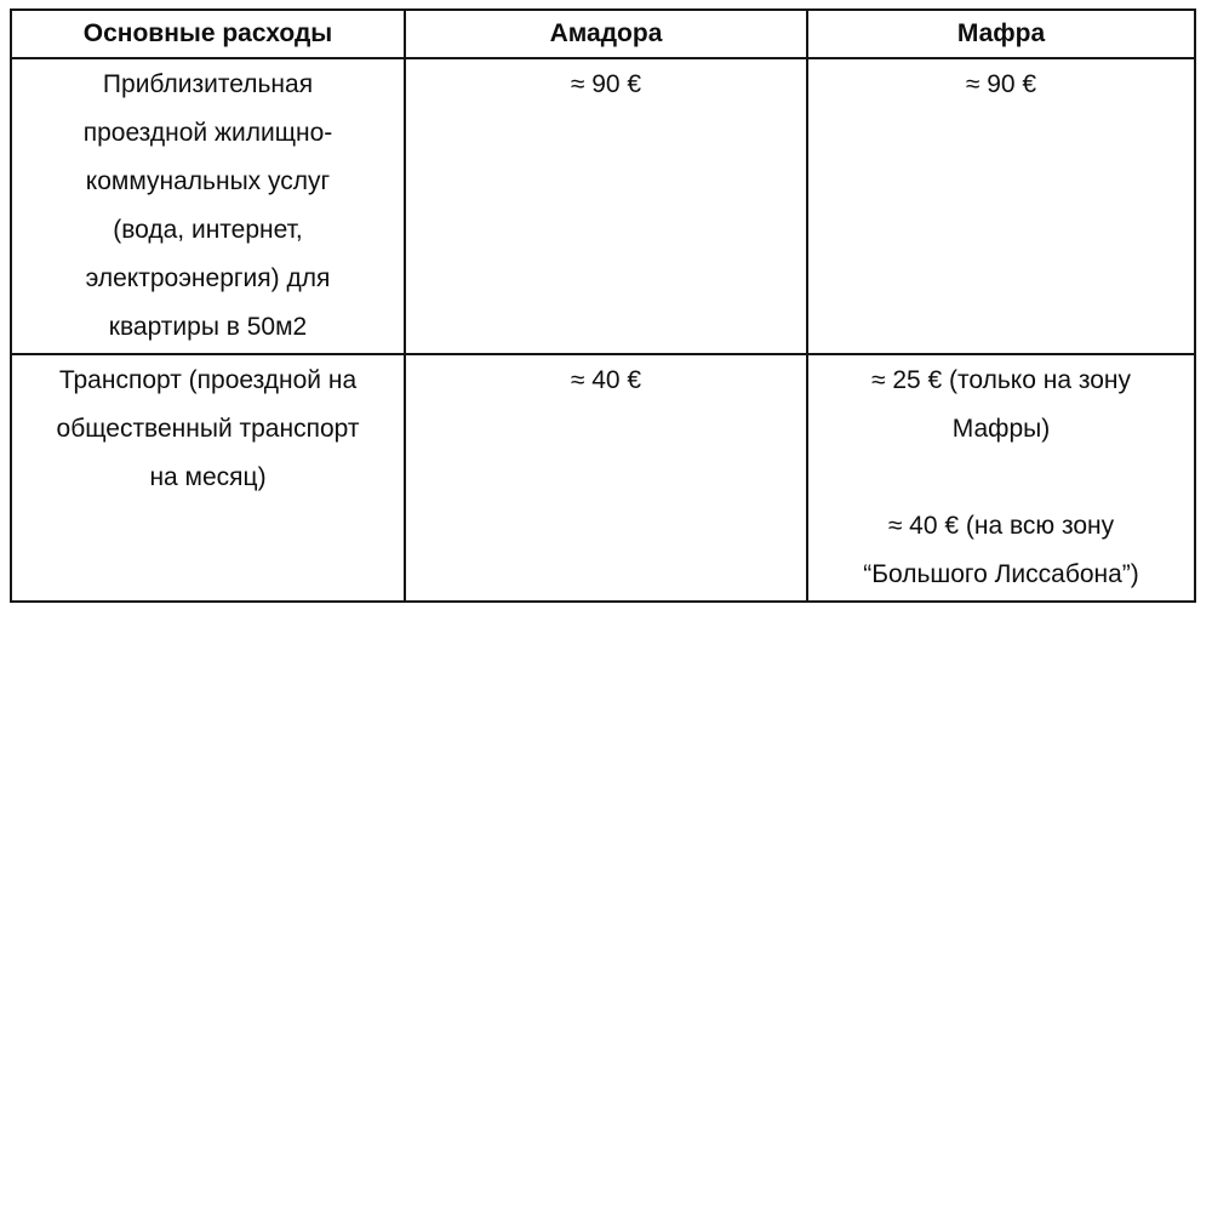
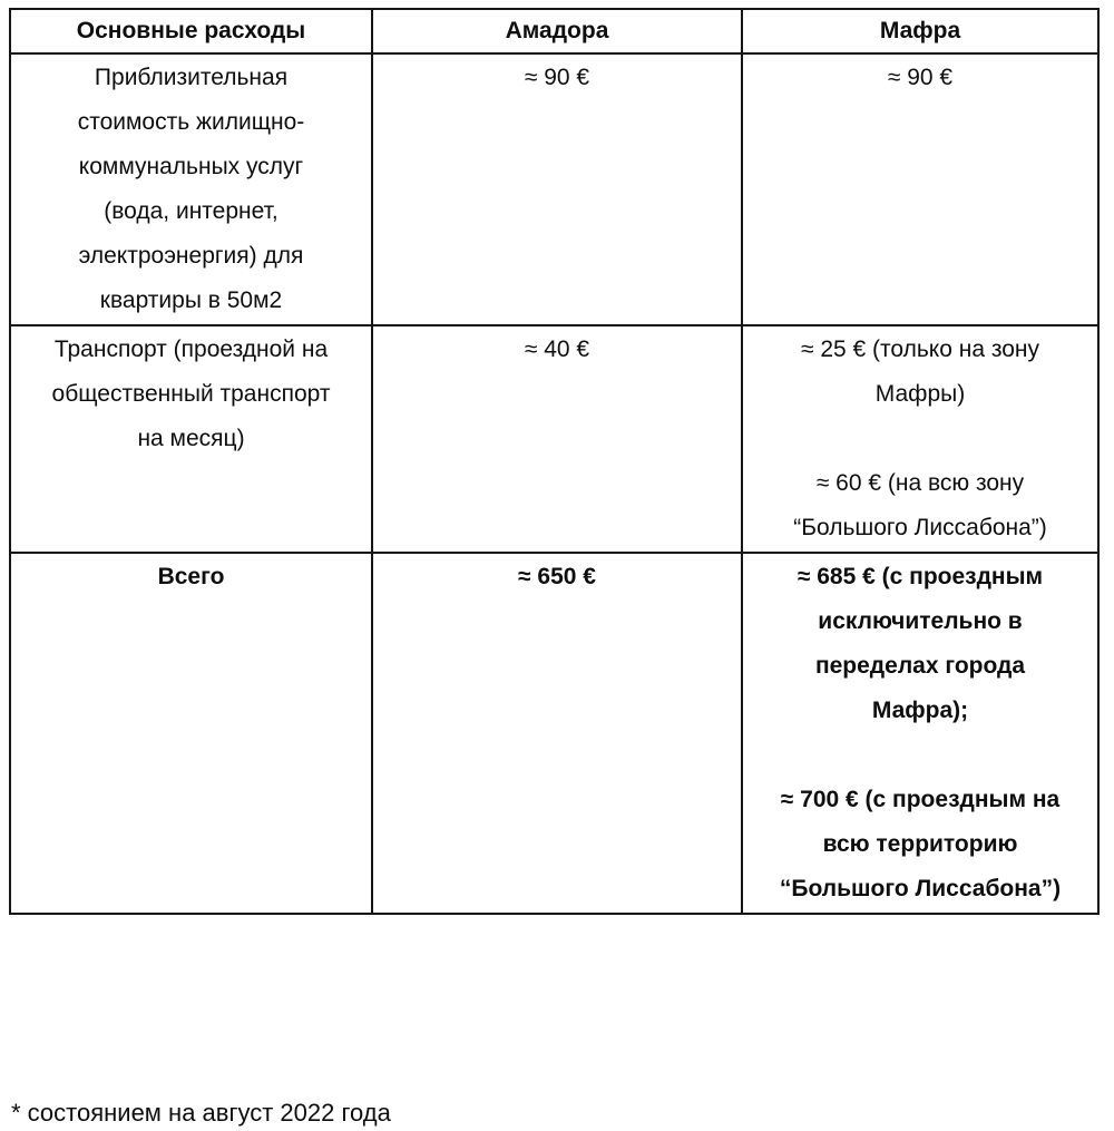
  Основные расходы	Амадора	Мафра
- Приблизительная проездной жилищно- коммунальных услуг (вода, интернет, электроэнергия) для квартиры в 50м2	≈ 90 €	≈ 90 €
+ Приблизительная стоимость жилищно- коммунальных услуг (вода, интернет, электроэнергия) для квартиры в 50м2	≈ 90 €	≈ 90 €
- Транспорт (проездной на общественный транспорт на месяц)	≈ 40 €	≈ 25 € (только на зону Мафры) ≈ 40 € (на всю зону “Большого Лиссабона”)
+ Транспорт (проездной на общественный транспорт на месяц)	≈ 40 €	≈ 25 € (только на зону Мафры) ≈ 60 € (на всю зону “Большого Лиссабона”)
+ Всего	≈ 650 €	≈ 685 € (с проездным исключительно в переделах города Мафра); ≈ 700 € (с проездным на всю территорию “Большого Лиссабона”)
+ * состоянием на август 2022 года
